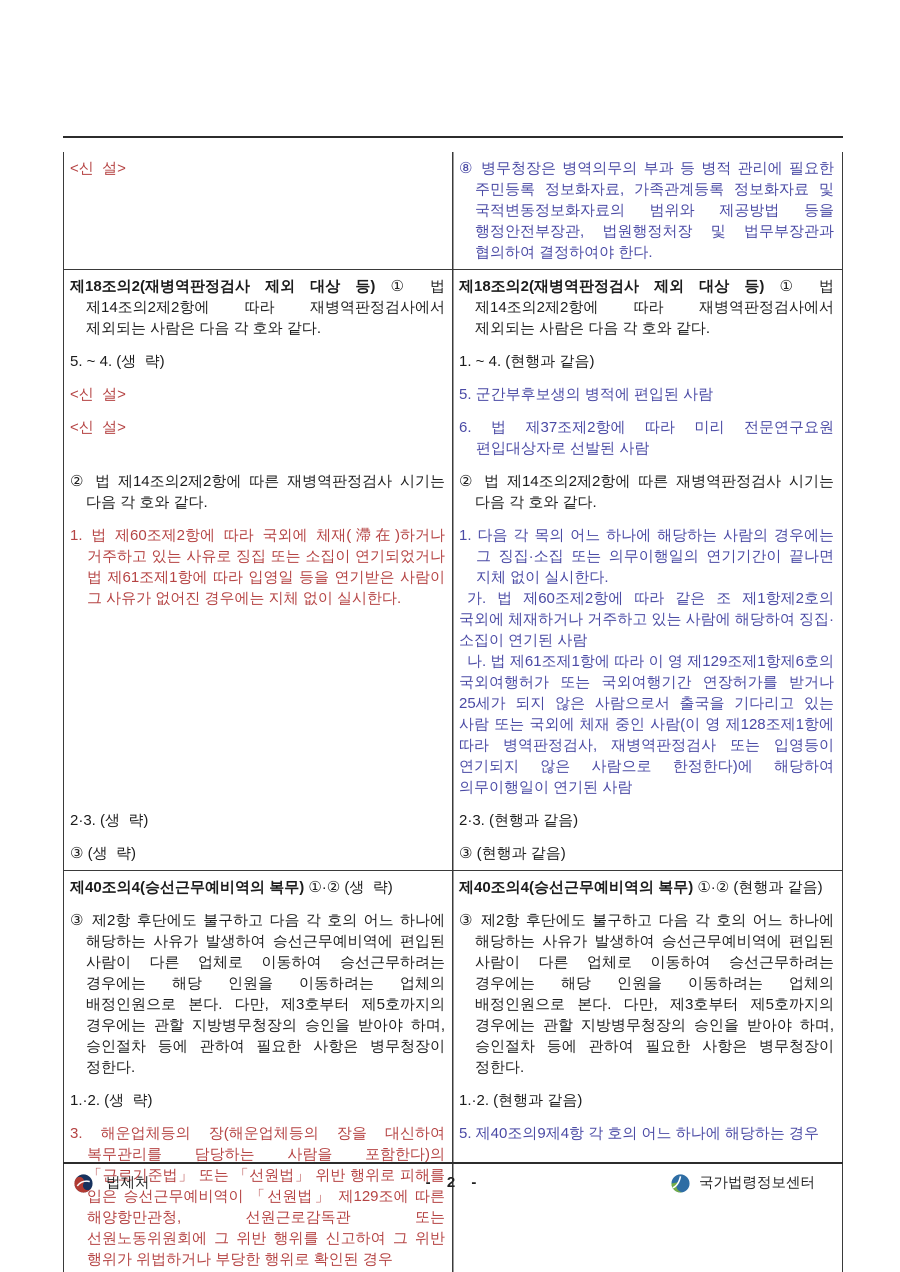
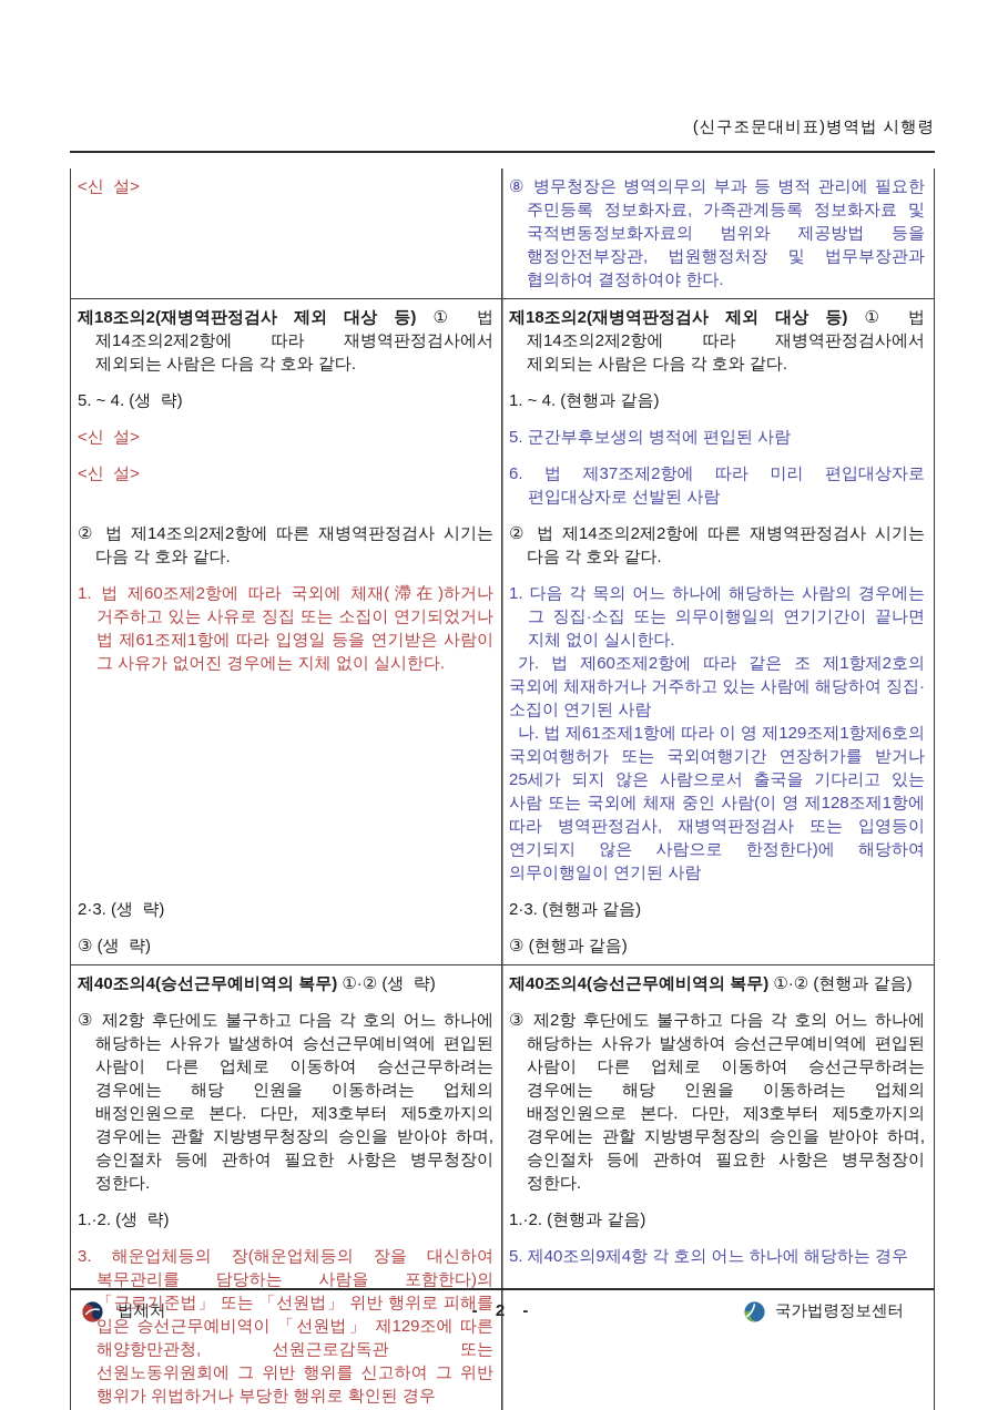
+ (신구조문대비표)병역법 시행령
  <신 설>
  ⑧ 병무청장은 병역의무의 부과 등 병적 관리에 필요한 주민등록 정보화자료, 가족관계등록 정보화자료 및 국적변동정보화자료의 범위와 제공방법 등을 행정안전부장관, 법원행정처장 및 법무부장관과 협의하여 결정하여야 한다.
  제18조의2(재병역판정검사 제외 대상 등) ① 법 제14조의2제2항에 따라 재병역판정검사에서 제외되는 사람은 다음 각 호와 같다.
  제18조의2(재병역판정검사 제외 대상 등) ① 법 제14조의2제2항에 따라 재병역판정검사에서 제외되는 사람은 다음 각 호와 같다.
  5. ~ 4. (생 략)
  1. ~ 4. (현행과 같음)
  <신 설>
  5. 군간부후보생의 병적에 편입된 사람
  <신 설>
- 6. 법 제37조제2항에 따라 미리 전문연구요원 편입대상자로 선발된 사람
+ 6. 법 제37조제2항에 따라 미리 편입대상자로 편입대상자로 선발된 사람
  ② 법 제14조의2제2항에 따른 재병역판정검사 시기는 다음 각 호와 같다.
  ② 법 제14조의2제2항에 따른 재병역판정검사 시기는 다음 각 호와 같다.
  1. 법 제60조제2항에 따라 국외에 체재(滯在)하거나 거주하고 있는 사유로 징집 또는 소집이 연기되었거나 법 제61조제1항에 따라 입영일 등을 연기받은 사람이 그 사유가 없어진 경우에는 지체 없이 실시한다.
  1. 다음 각 목의 어느 하나에 해당하는 사람의 경우에는 그 징집·소집 또는 의무이행일의 연기기간이 끝나면 지체 없이 실시한다.
  가. 법 제60조제2항에 따라 같은 조 제1항제2호의 국외에 체재하거나 거주하고 있는 사람에 해당하여 징집·소집이 연기된 사람
  나. 법 제61조제1항에 따라 이 영 제129조제1항제6호의 국외여행허가 또는 국외여행기간 연장허가를 받거나 25세가 되지 않은 사람으로서 출국을 기다리고 있는 사람 또는 국외에 체재 중인 사람(이 영 제128조제1항에 따라 병역판정검사, 재병역판정검사 또는 입영등이 연기되지 않은 사람으로 한정한다)에 해당하여 의무이행일이 연기된 사람
  2·3. (생 략)
  2·3. (현행과 같음)
  ③ (생 략)
  ③ (현행과 같음)
  제40조의4(승선근무예비역의 복무) ①·② (생 략)
  제40조의4(승선근무예비역의 복무) ①·② (현행과 같음)
  ③ 제2항 후단에도 불구하고 다음 각 호의 어느 하나에 해당하는 사유가 발생하여 승선근무예비역에 편입된 사람이 다른 업체로 이동하여 승선근무하려는 경우에는 해당 인원을 이동하려는 업체의 배정인원으로 본다. 다만, 제3호부터 제5호까지의 경우에는 관할 지방병무청장의 승인을 받아야 하며, 승인절차 등에 관하여 필요한 사항은 병무청장이 정한다.
  ③ 제2항 후단에도 불구하고 다음 각 호의 어느 하나에 해당하는 사유가 발생하여 승선근무예비역에 편입된 사람이 다른 업체로 이동하여 승선근무하려는 경우에는 해당 인원을 이동하려는 업체의 배정인원으로 본다. 다만, 제3호부터 제5호까지의 경우에는 관할 지방병무청장의 승인을 받아야 하며, 승인절차 등에 관하여 필요한 사항은 병무청장이 정한다.
  1.·2. (생 략)
  1.·2. (현행과 같음)
  3. 해운업체등의 장(해운업체등의 장을 대신하여 복무관리를 담당하는 사람을 포함한다)의 「근로기준법」 또는 「선원법」 위반 행위로 피해를 입은 승선근무예비역이 「선원법」 제129조에 따른 해양항만관청, 선원근로감독관 또는 선원노동위원회에 그 위반 행위를 신고하여 그 위반 행위가 위법하거나 부당한 행위로 확인된 경우
  5. 제40조의9제4항 각 호의 어느 하나에 해당하는 경우
  법제처
  - 2 -
  국가법령정보센터
